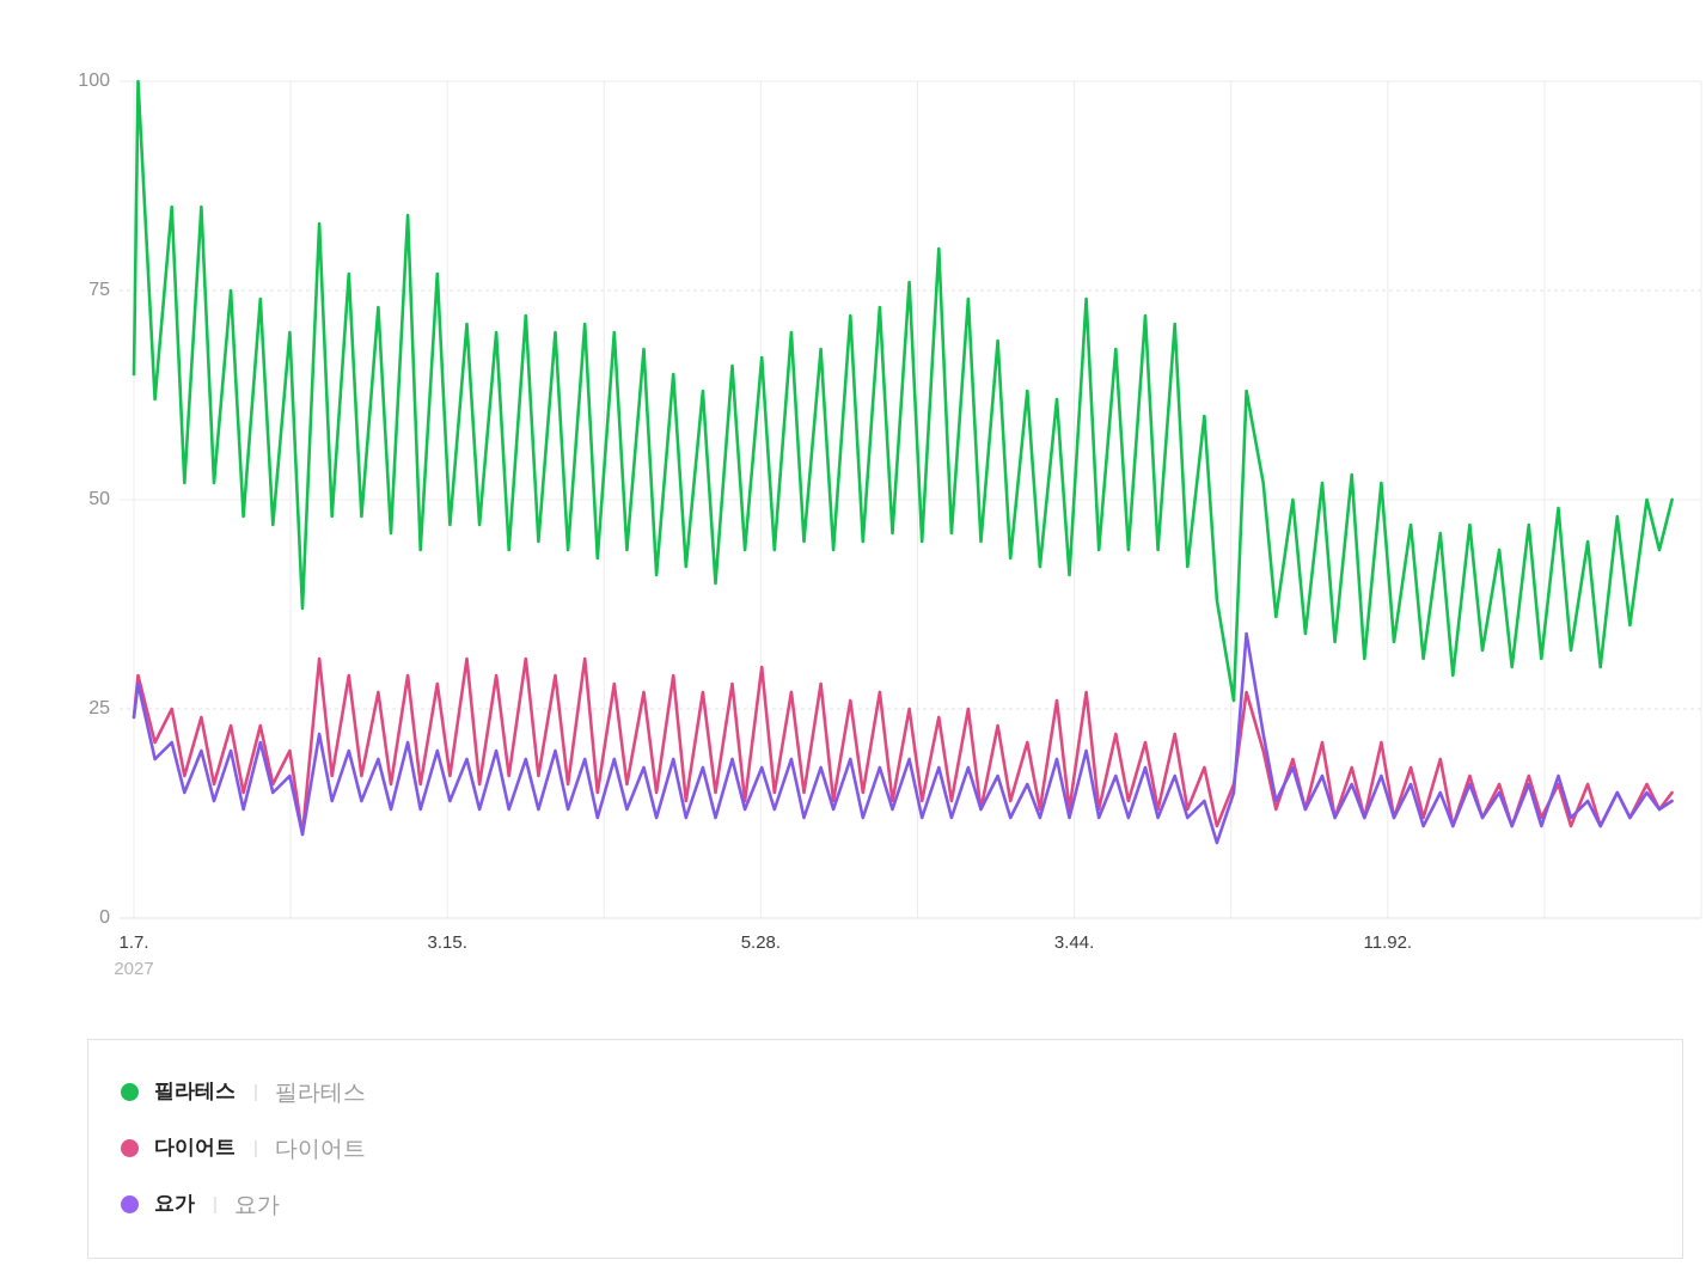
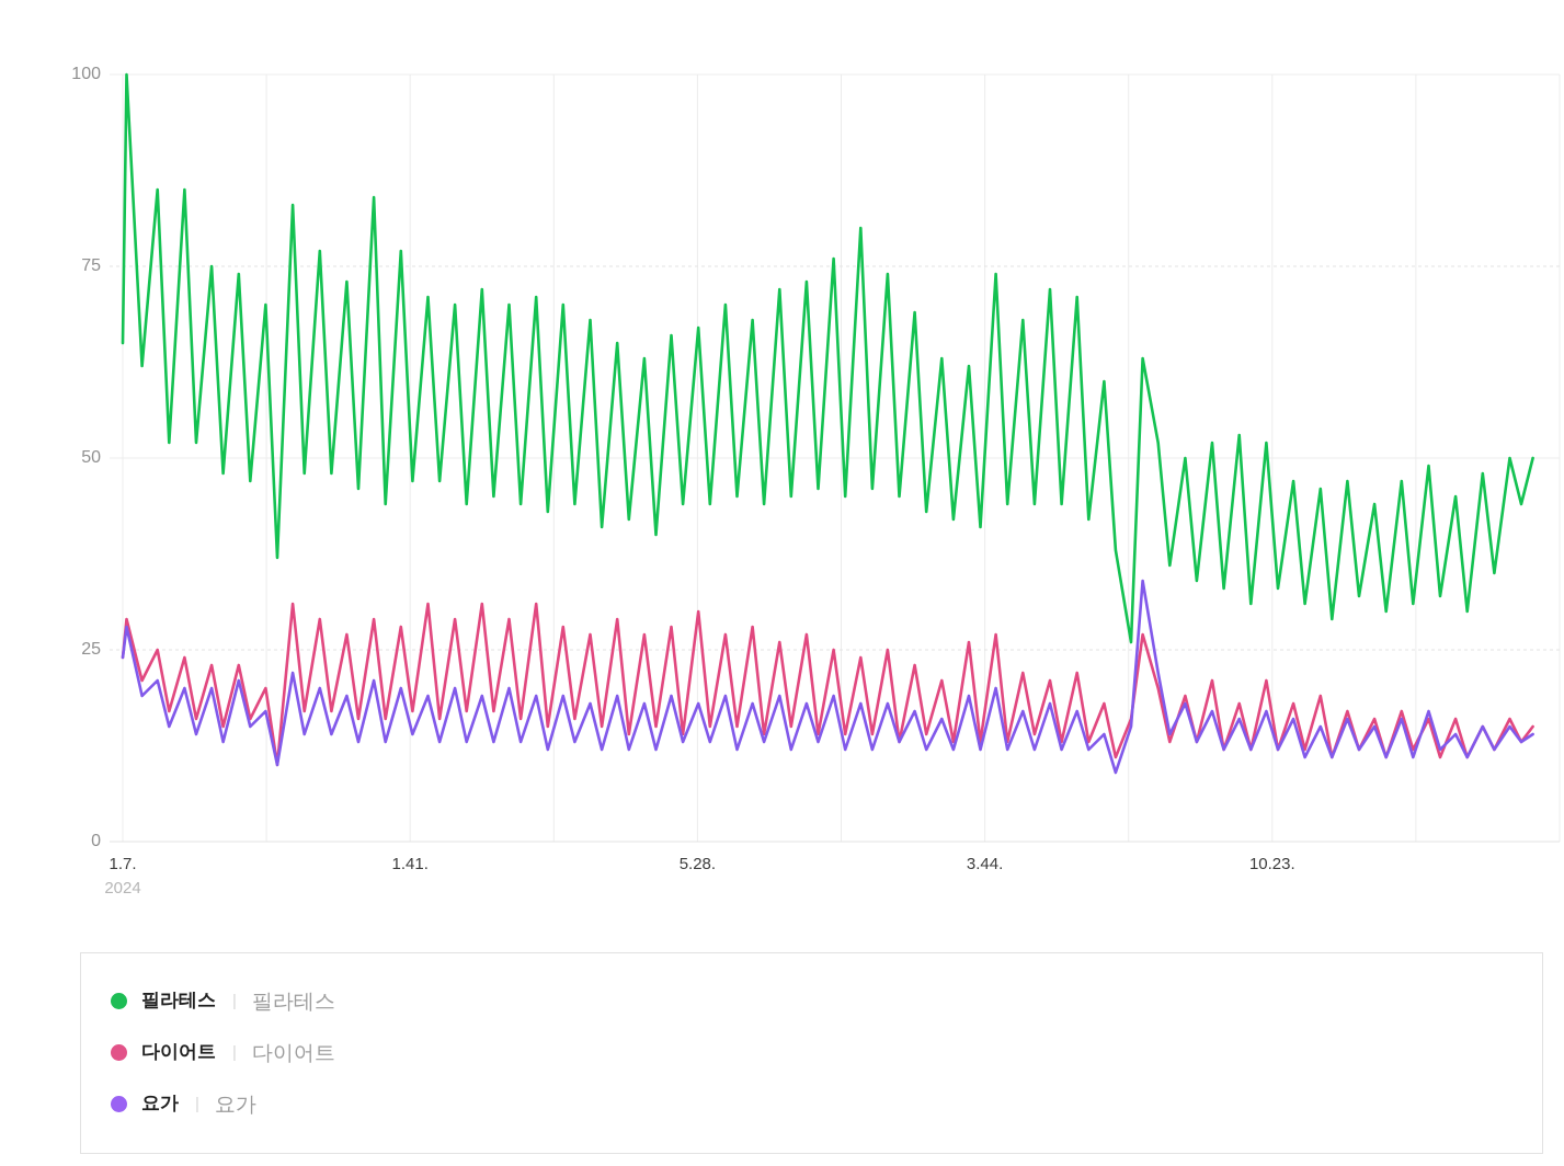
  0
  25
  50
  75
  100
  1.7.
- 2027
+ 2024
- 3.15.
+ 1.41.
  5.28.
  3.44.
- 11.92.
+ 10.23.
  필라테스
  |
  필라테스
  다이어트
  |
  다이어트
  요가
  |
  요가
